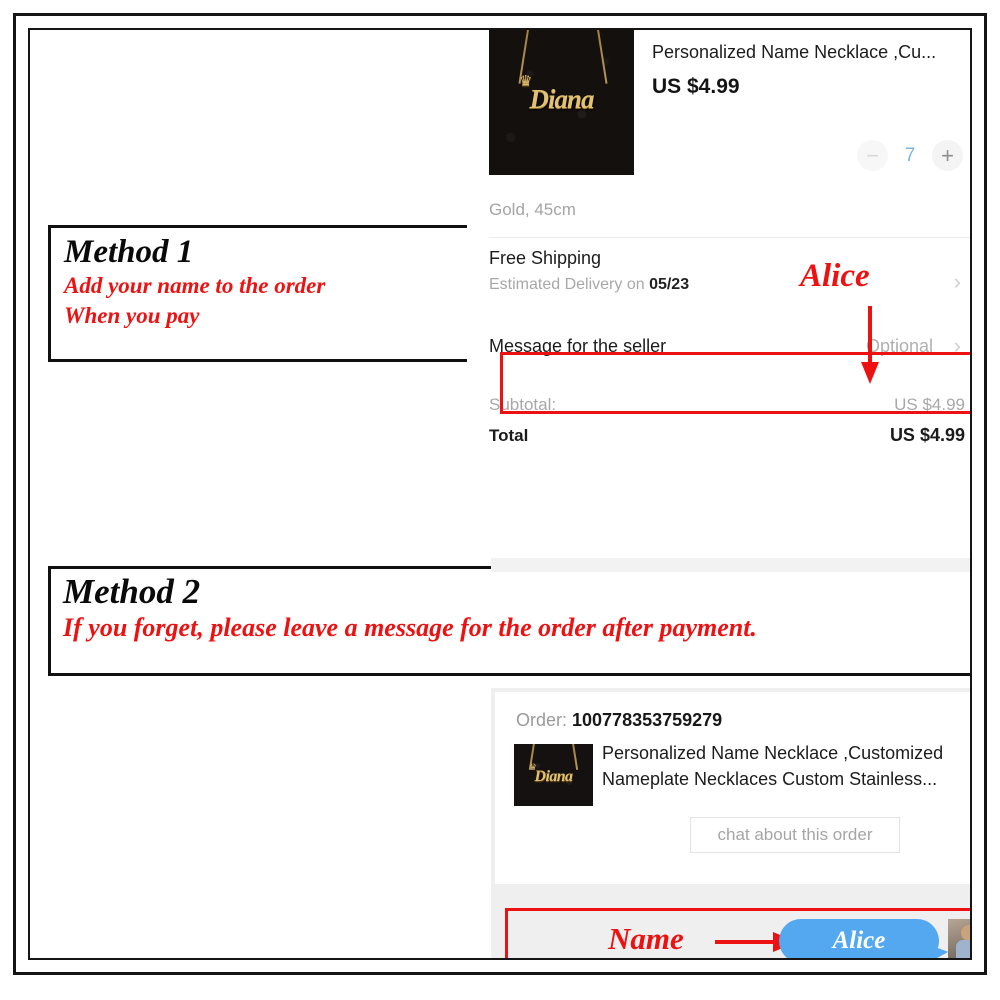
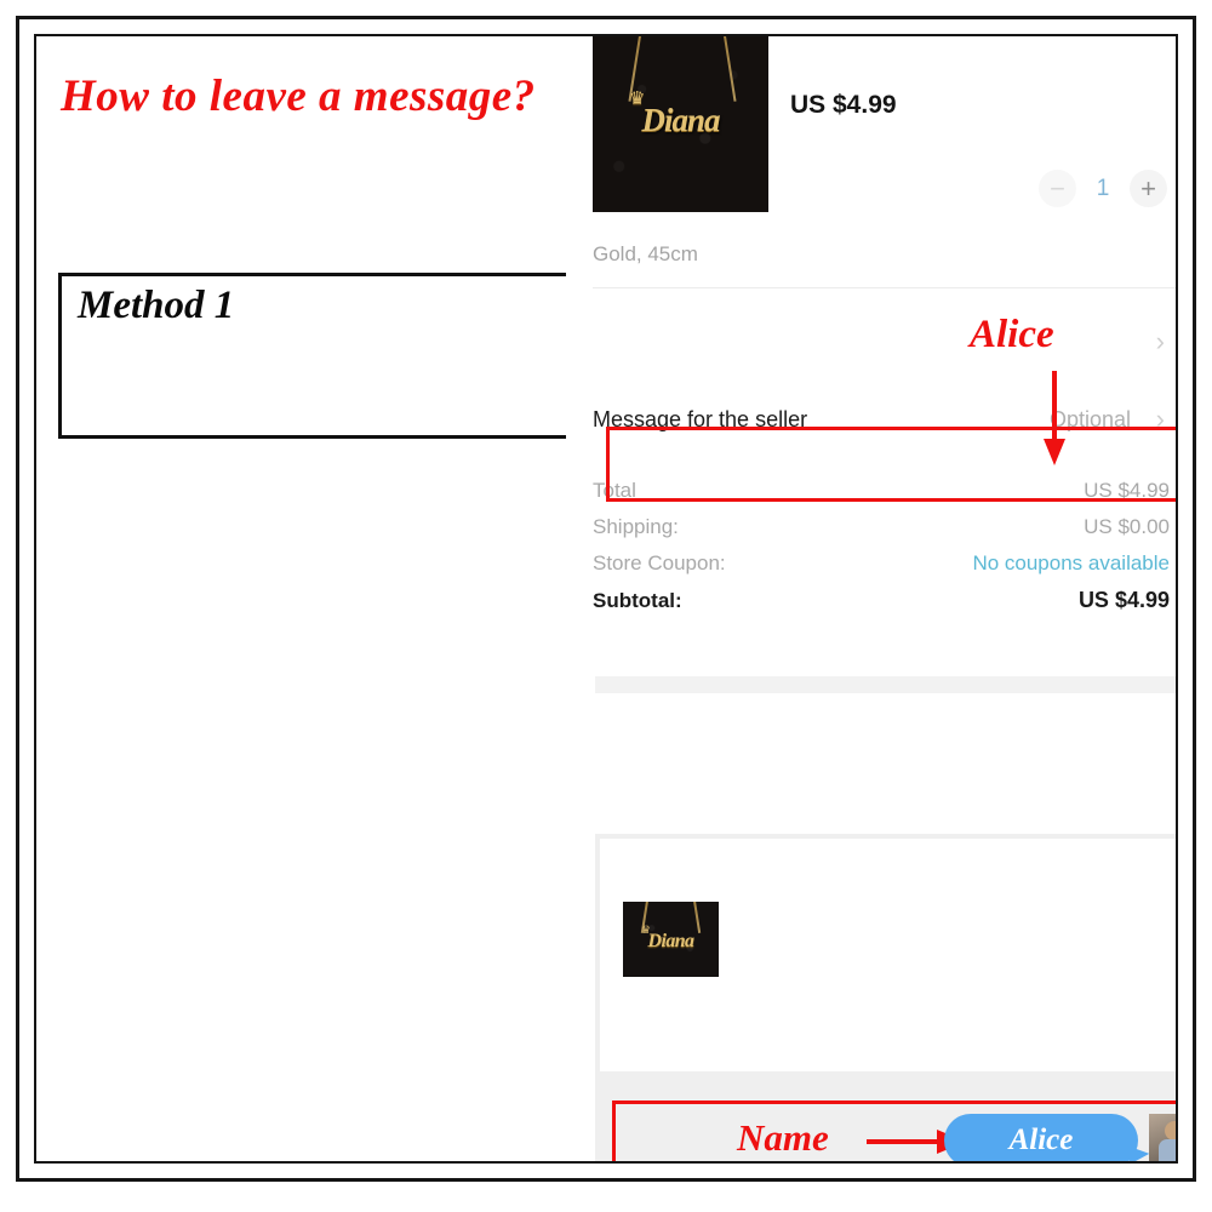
+ How to leave a message?
  Method 1
- Add your name to the order
- When you pay
- Method 2
- If you forget, please leave a message for the order after payment.
  ♛
  Diana
- Personalized Name Necklace ,Cu...
  US $4.99
  −
- 7
+ 1
  +
  Gold, 45cm
- Free Shipping
- Estimated Delivery on 05/23
  ›
  Message for the seller
  Optional
  ›
- Subtotal:
+ Total
  US $4.99
+ Shipping:
+ US $0.00
+ Store Coupon:
+ No coupons available
- Total
+ Subtotal:
  US $4.99
  Alice
- Order: 100778353759279
  ♛
  Diana
- Personalized Name Necklace ,Customized Nameplate Necklaces Custom Stainless...
- chat about this order
  Name
  Alice
